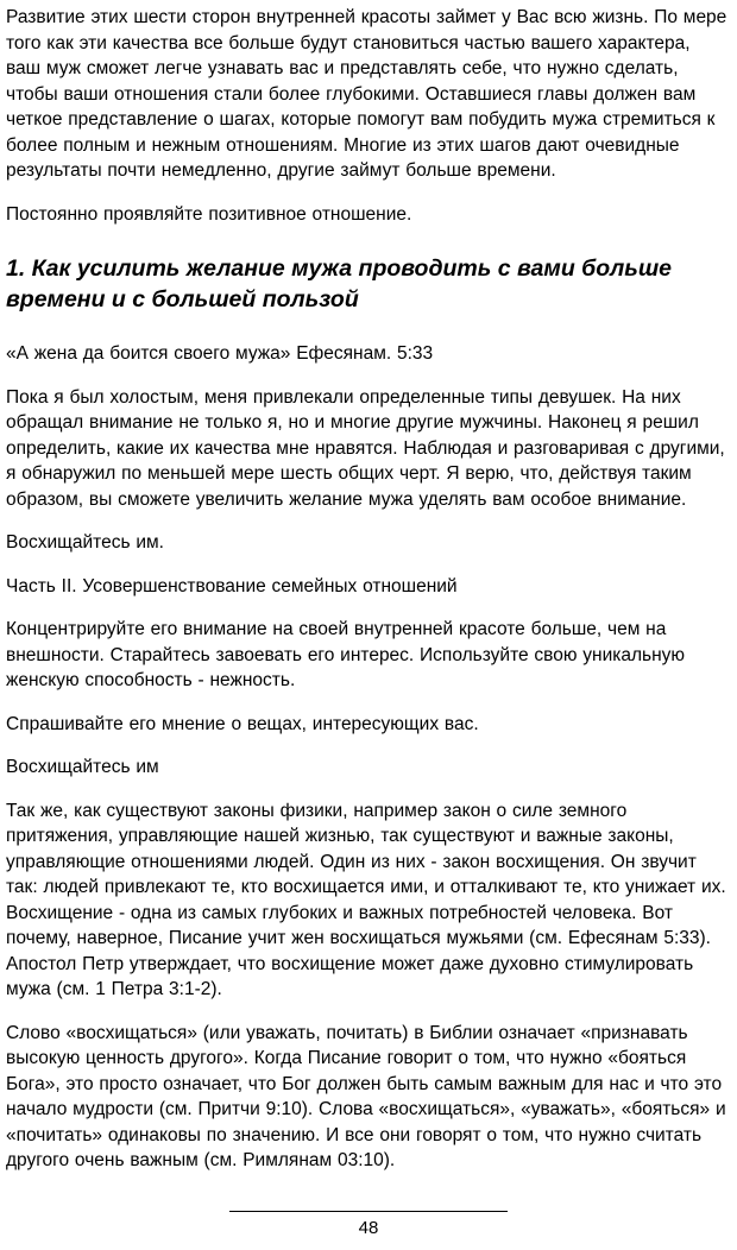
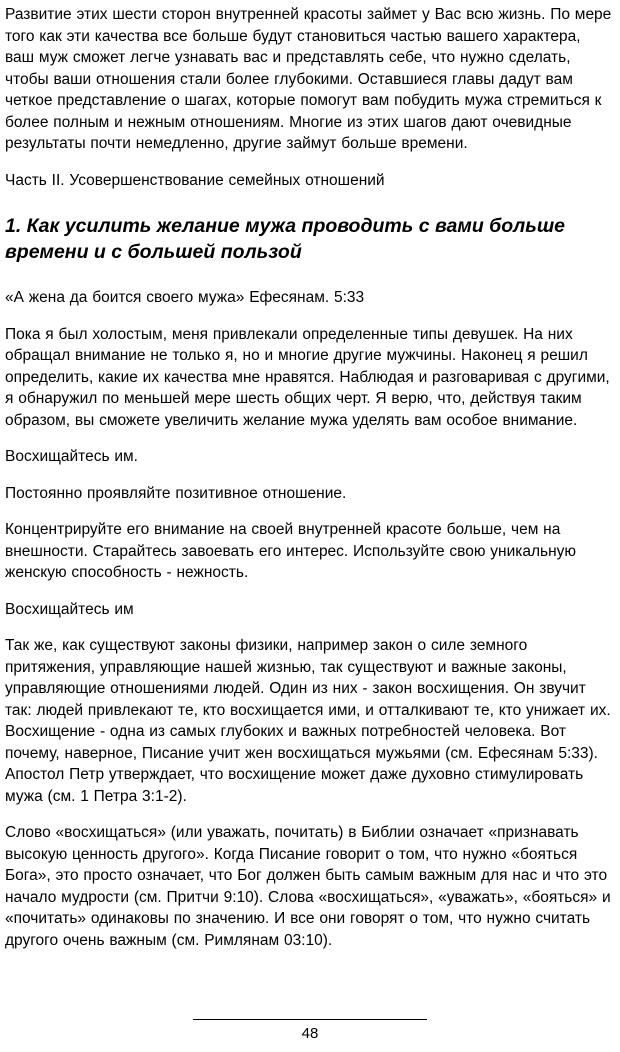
- Развитие этих шести сторон внутренней красоты займет у Вас всю жизнь. По мере того как эти качества все больше будут становиться частью вашего характера, ваш муж сможет легче узнавать вас и представлять себе, что нужно сделать, чтобы ваши отношения стали более глубокими. Оставшиеся главы должен вам четкое представление о шагах, которые помогут вам побудить мужа стремиться к более полным и нежным отношениям. Многие из этих шагов дают очевидные результаты почти немедленно, другие займут больше времени.
+ Развитие этих шести сторон внутренней красоты займет у Вас всю жизнь. По мере того как эти качества все больше будут становиться частью вашего характера, ваш муж сможет легче узнавать вас и представлять себе, что нужно сделать, чтобы ваши отношения стали более глубокими. Оставшиеся главы дадут вам четкое представление о шагах, которые помогут вам побудить мужа стремиться к более полным и нежным отношениям. Многие из этих шагов дают очевидные результаты почти немедленно, другие займут больше времени.
- Постоянно проявляйте позитивное отношение.
+ Часть II. Усовершенствование семейных отношений
  1. Как усилить желание мужа проводить с вами больше времени и с большей пользой
  «А жена да боится своего мужа» Ефесянам. 5:33
  Пока я был холостым, меня привлекали определенные типы девушек. На них обращал внимание не только я, но и многие другие мужчины. Наконец я решил определить, какие их качества мне нравятся. Наблюдая и разговаривая с другими, я обнаружил по меньшей мере шесть общих черт. Я верю, что, действуя таким образом, вы сможете увеличить желание мужа уделять вам особое внимание.
  Восхищайтесь им.
- Часть II. Усовершенствование семейных отношений
+ Постоянно проявляйте позитивное отношение.
  Концентрируйте его внимание на своей внутренней красоте больше, чем на внешности. Старайтесь завоевать его интерес. Используйте свою уникальную женскую способность - нежность.
- Спрашивайте его мнение о вещах, интересующих вас.
  Восхищайтесь им
  Так же, как существуют законы физики, например закон о силе земного притяжения, управляющие нашей жизнью, так существуют и важные законы, управляющие отношениями людей. Один из них - закон восхищения. Он звучит так: людей привлекают те, кто восхищается ими, и отталкивают те, кто унижает их. Восхищение - одна из самых глубоких и важных потребностей человека. Вот почему, наверное, Писание учит жен восхищаться мужьями (см. Ефесянам 5:33). Апостол Петр утверждает, что восхищение может даже духовно стимулировать мужа (см. 1 Петра 3:1-2).
  Слово «восхищаться» (или уважать, почитать) в Библии означает «признавать высокую ценность другого». Когда Писание говорит о том, что нужно «бояться Бога», это просто означает, что Бог должен быть самым важным для нас и что это начало мудрости (см. Притчи 9:10). Слова «восхищаться», «уважать», «бояться» и «почитать» одинаковы по значению. И все они говорят о том, что нужно считать другого очень важным (см. Римлянам 03:10).
  48
